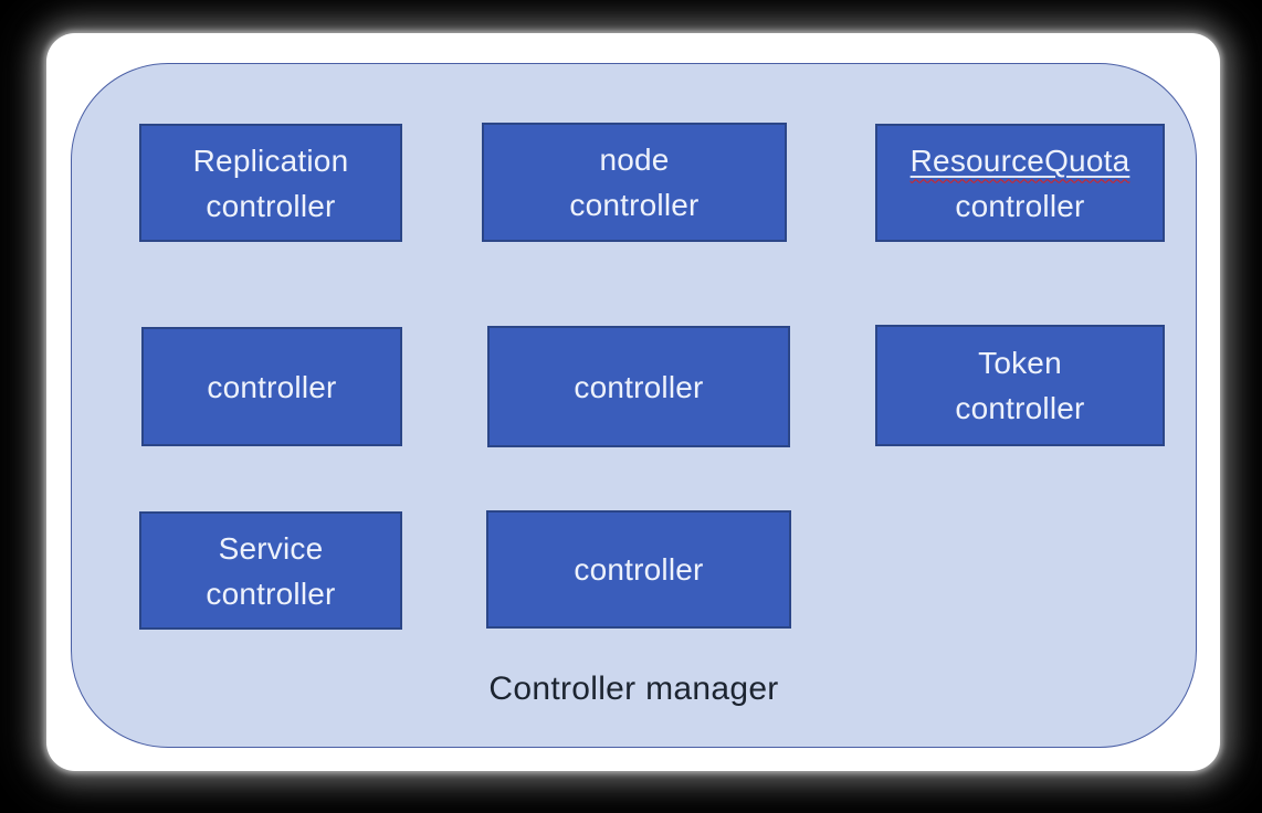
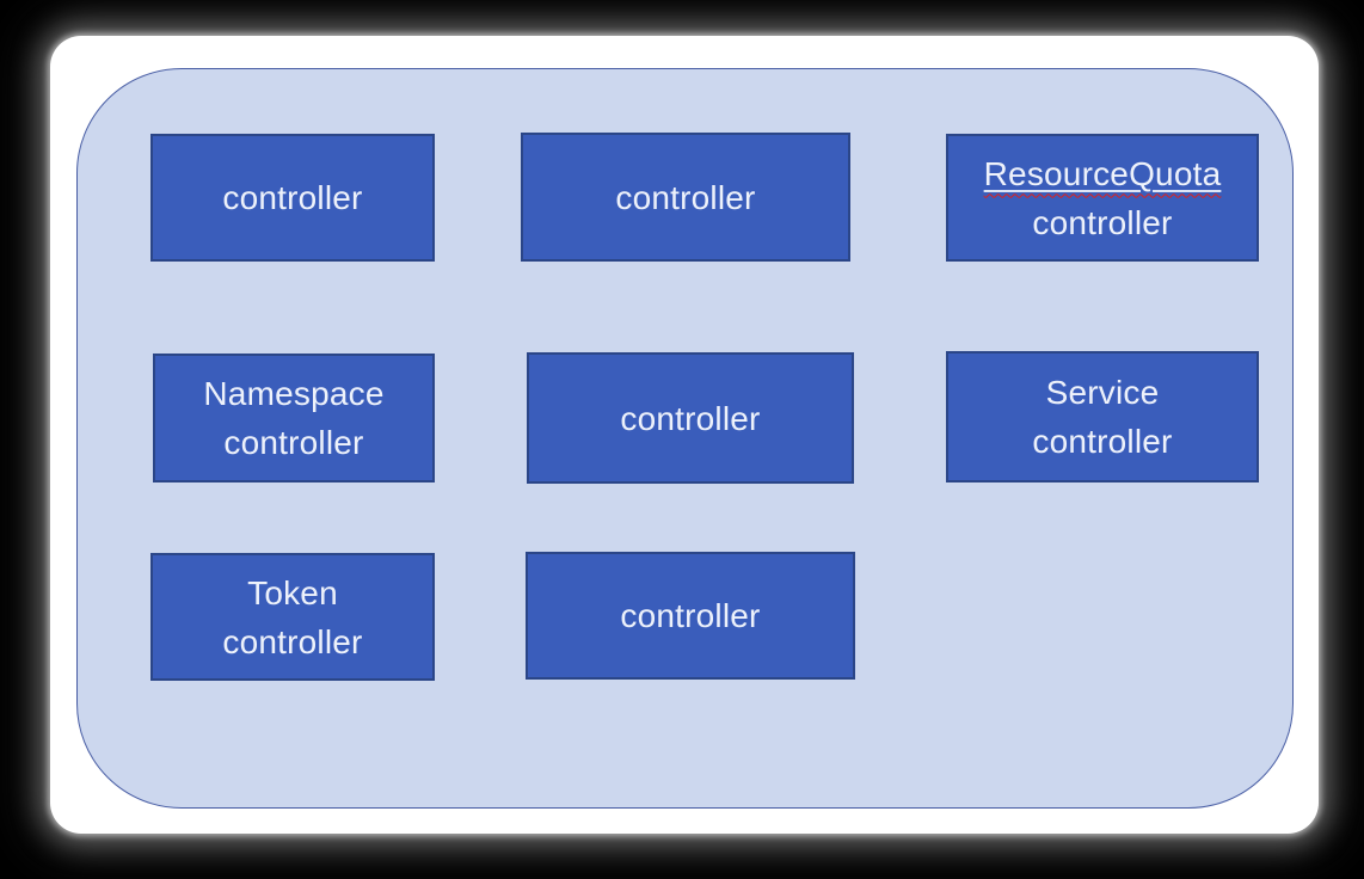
- Replication
  controller
- node
  controller
  ResourceQuota
  controller
+ Namespace
  controller
  controller
- Token
+ Service
  controller
- Service
+ Token
  controller
  controller
- Controller manager
